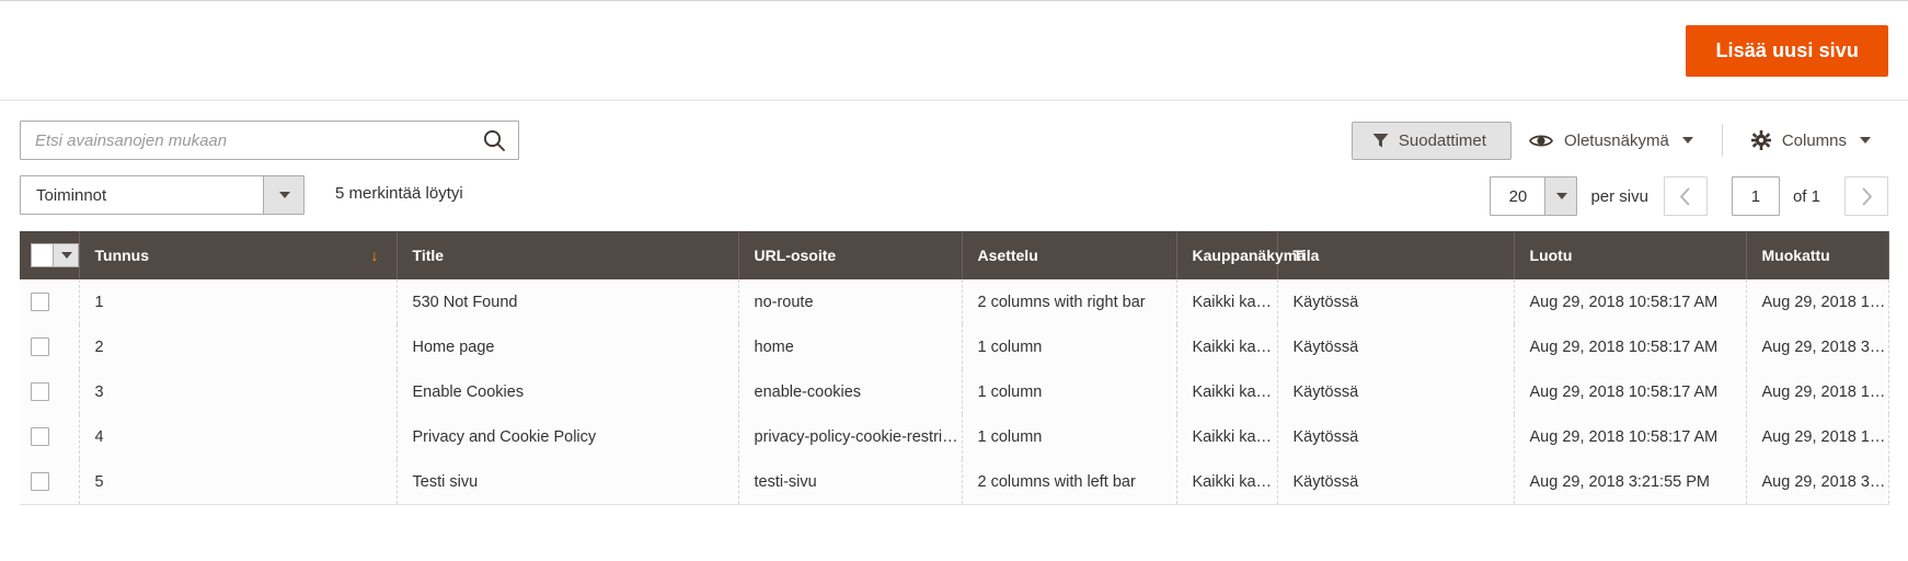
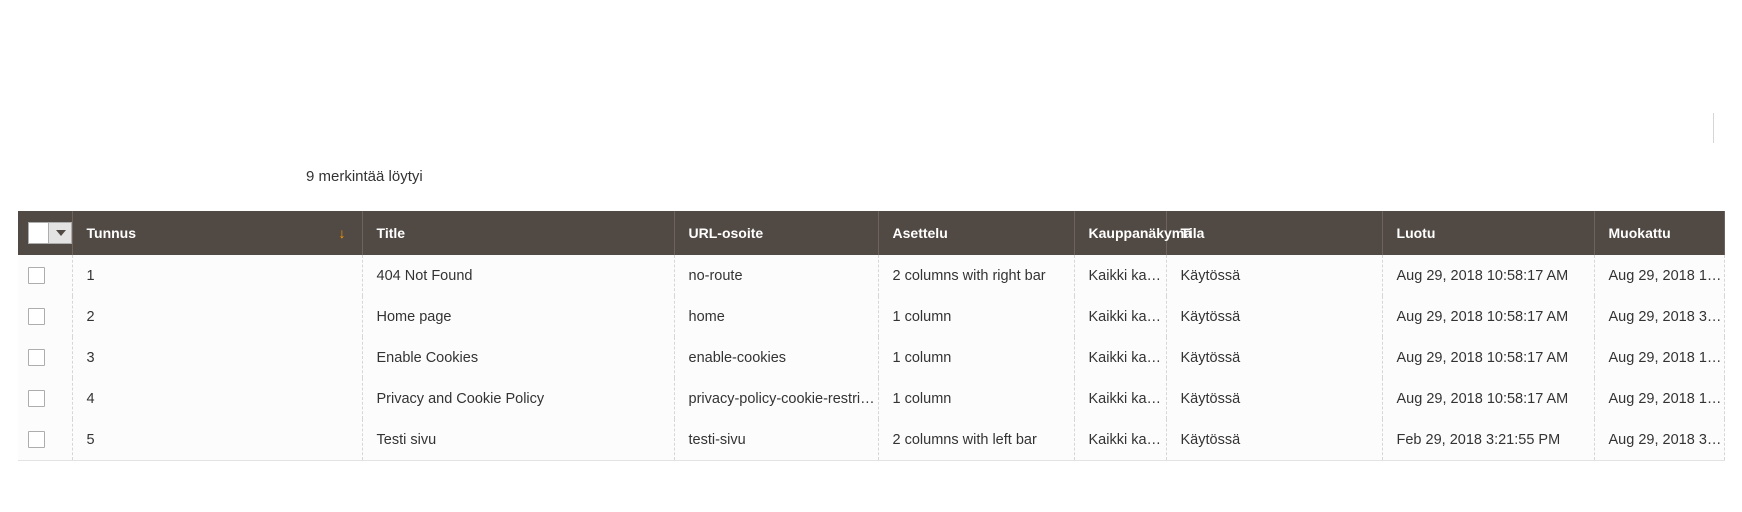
- Lisää uusi sivu
- Etsi avainsanojen mukaan
- Suodattimet
- Oletusnäkymä
- Columns
- Toiminnot
- 5 merkintää löytyi
+ 9 merkintää löytyi
- 20
- per sivu
- 1
- of 1
  	Tunnus ↓	Title	URL-osoite	Asettelu	Kauppanäkym	Tila	Luotu	Muokattu
- 	1	530 Not Found	no-route	2 columns with right bar	Kaikki kaup	Käytössä	Aug 29, 2018 10:58:17 AM	Aug 29, 2018 10:5
+ 	1	404 Not Found	no-route	2 columns with right bar	Kaikki kaup	Käytössä	Aug 29, 2018 10:58:17 AM	Aug 29, 2018 10:5
  	2	Home page	home	1 column	Kaikki kaup	Käytössä	Aug 29, 2018 10:58:17 AM	Aug 29, 2018 3:36
  	3	Enable Cookies	enable-cookies	1 column	Kaikki kaup	Käytössä	Aug 29, 2018 10:58:17 AM	Aug 29, 2018 10:5
  	4	Privacy and Cookie Policy	privacy-policy-cookie-restricti	1 column	Kaikki kaup	Käytössä	Aug 29, 2018 10:58:17 AM	Aug 29, 2018 10:5
- 	5	Testi sivu	testi-sivu	2 columns with left bar	Kaikki kaup	Käytössä	Aug 29, 2018 3:21:55 PM	Aug 29, 2018 3:22
+ 	5	Testi sivu	testi-sivu	2 columns with left bar	Kaikki kaup	Käytössä	Feb 29, 2018 3:21:55 PM	Aug 29, 2018 3:22
